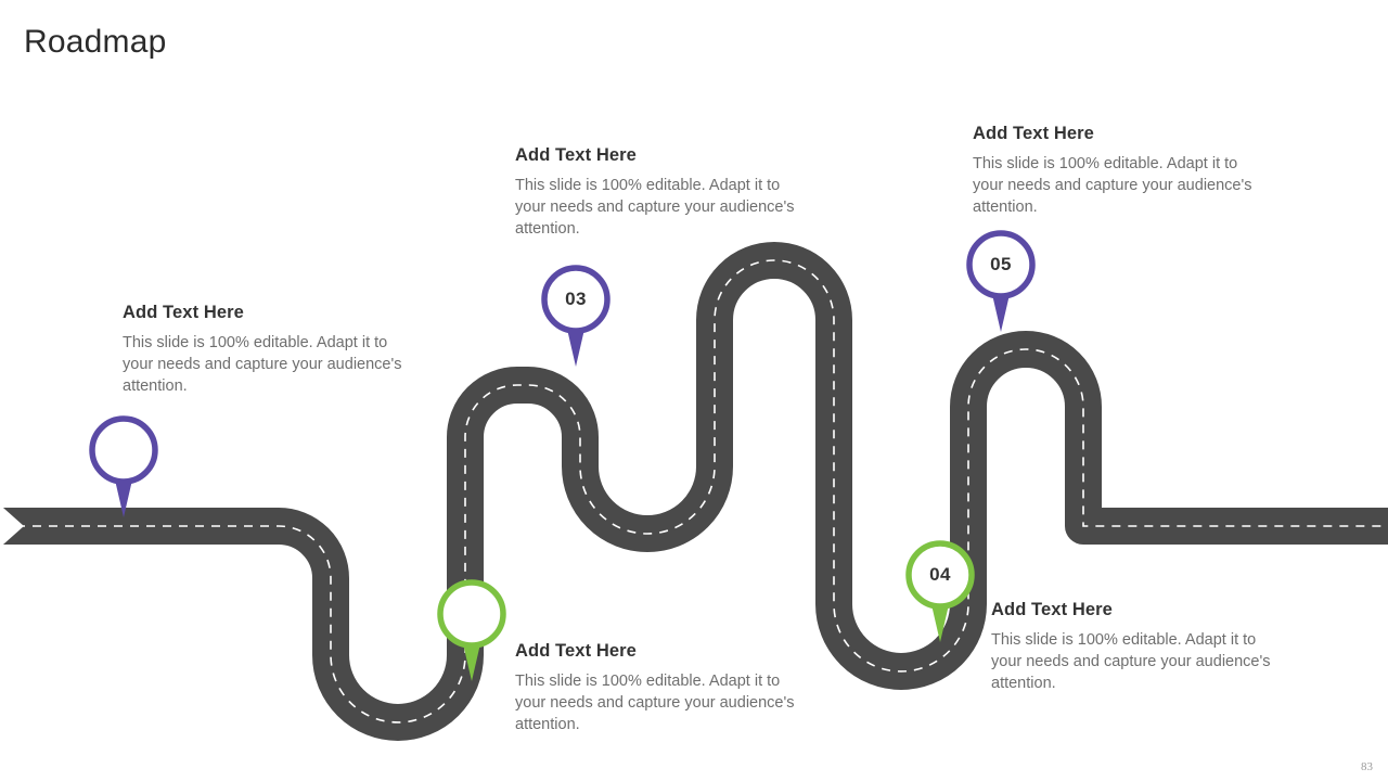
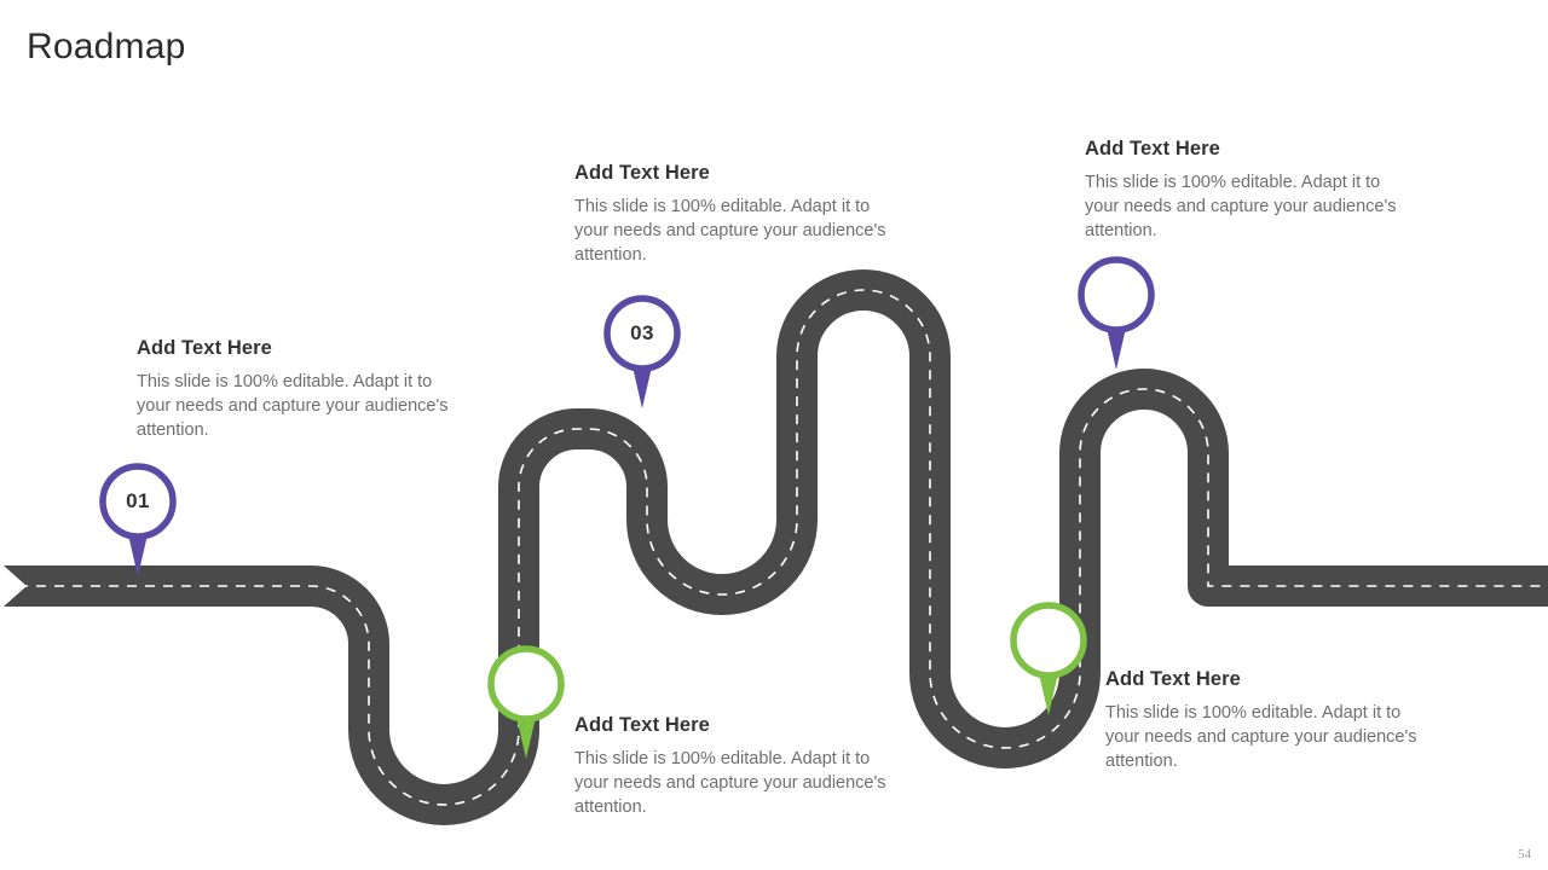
  Roadmap
  Add Text Here
  This slide is 100% editable. Adapt it to your needs and capture your audience's attention.
  Add Text Here
  This slide is 100% editable. Adapt it to your needs and capture your audience's attention.
  Add Text Here
  This slide is 100% editable. Adapt it to your needs and capture your audience's attention.
  Add Text Here
  This slide is 100% editable. Adapt it to your needs and capture your audience's attention.
  Add Text Here
  This slide is 100% editable. Adapt it to your needs and capture your audience's attention.
+ 01
  03
- 04
- 05
- 83
+ 54
